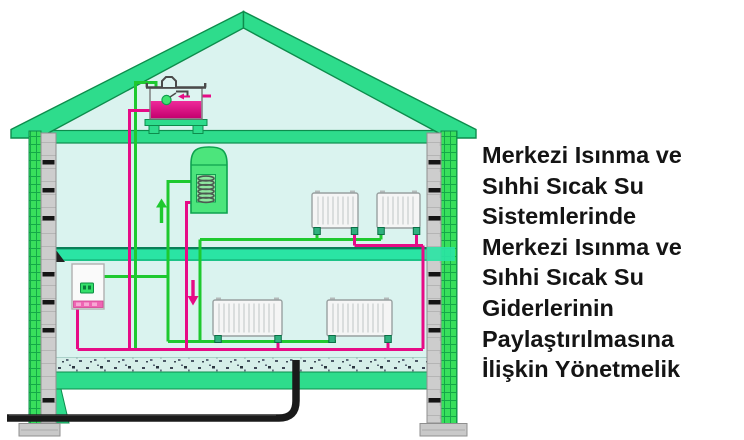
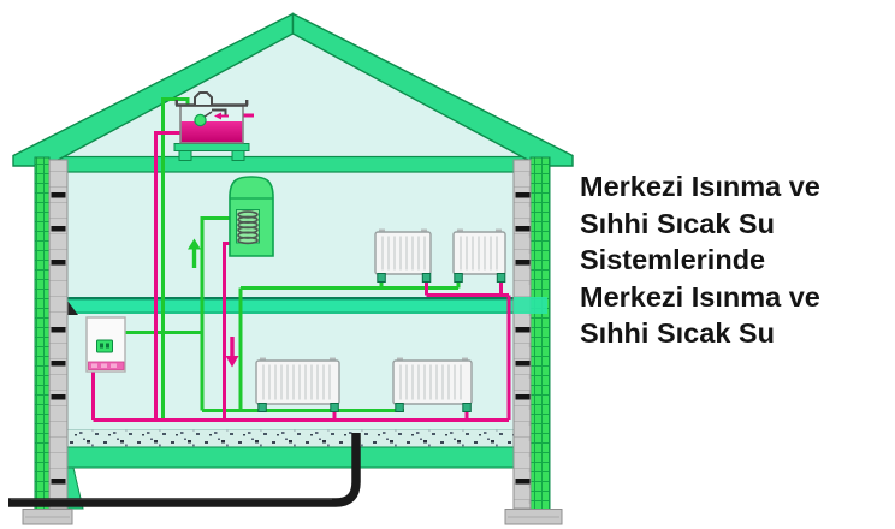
  Merkezi Isınma ve
  Sıhhi Sıcak Su
  Sistemlerinde
  Merkezi Isınma ve
  Sıhhi Sıcak Su
- Giderlerinin
- Paylaştırılmasına
- İlişkin Yönetmelik
